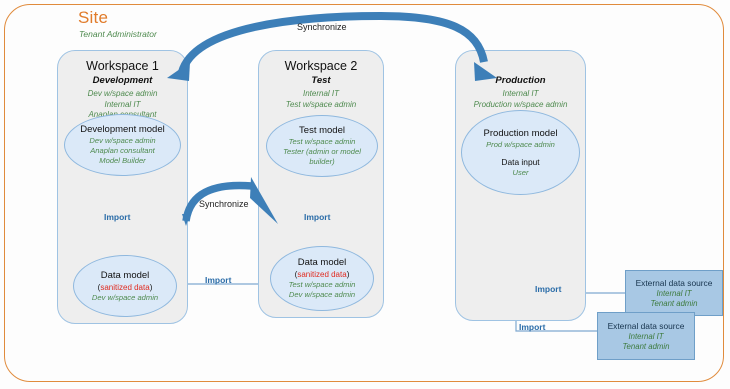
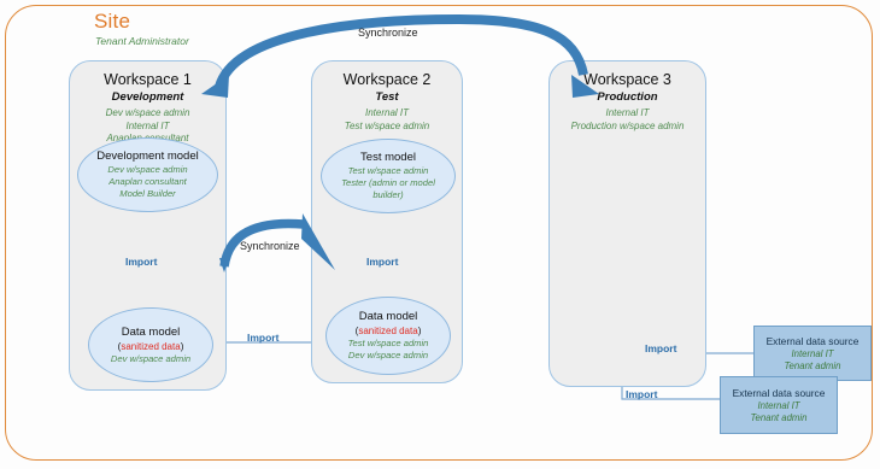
  Site
  Tenant Administrator
  Workspace 1
  Development
  Dev w/space admin
  Internal IT
  Development model
  Dev w/space admin
  Anaplan consultant
  Model Builder
  Data model
  (sanitized data)
  Dev w/space admin
  Workspace 2
  Test
  Internal IT
  Test w/space admin
  Test model
  Test w/space admin
  Tester (admin or model
  builder)
  Data model
  (sanitized data)
  Test w/space admin
  Dev w/space admin
+ Workspace 3
  Production
  Internal IT
  Production w/space admin
- Production model
- Prod w/space admin
- Data input
- User
  External data source
  Internal IT
  Tenant admin
  External data source
  Internal IT
  Tenant admin
  Synchronize
  Synchronize
  Import
  Import
  Import
  Import
  Import
